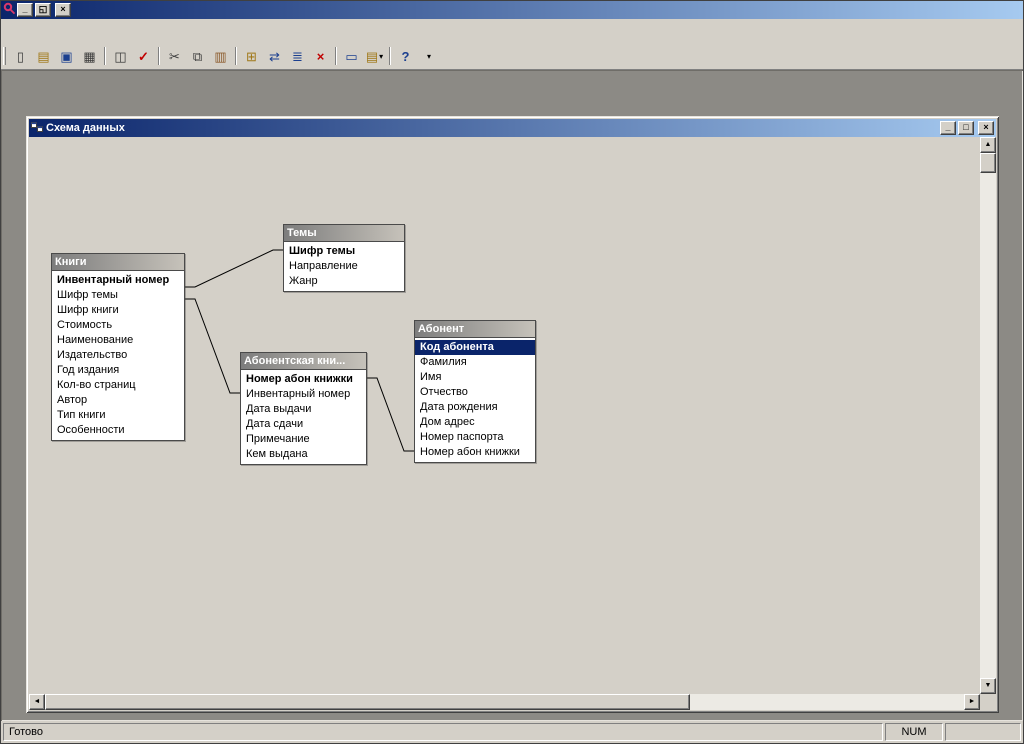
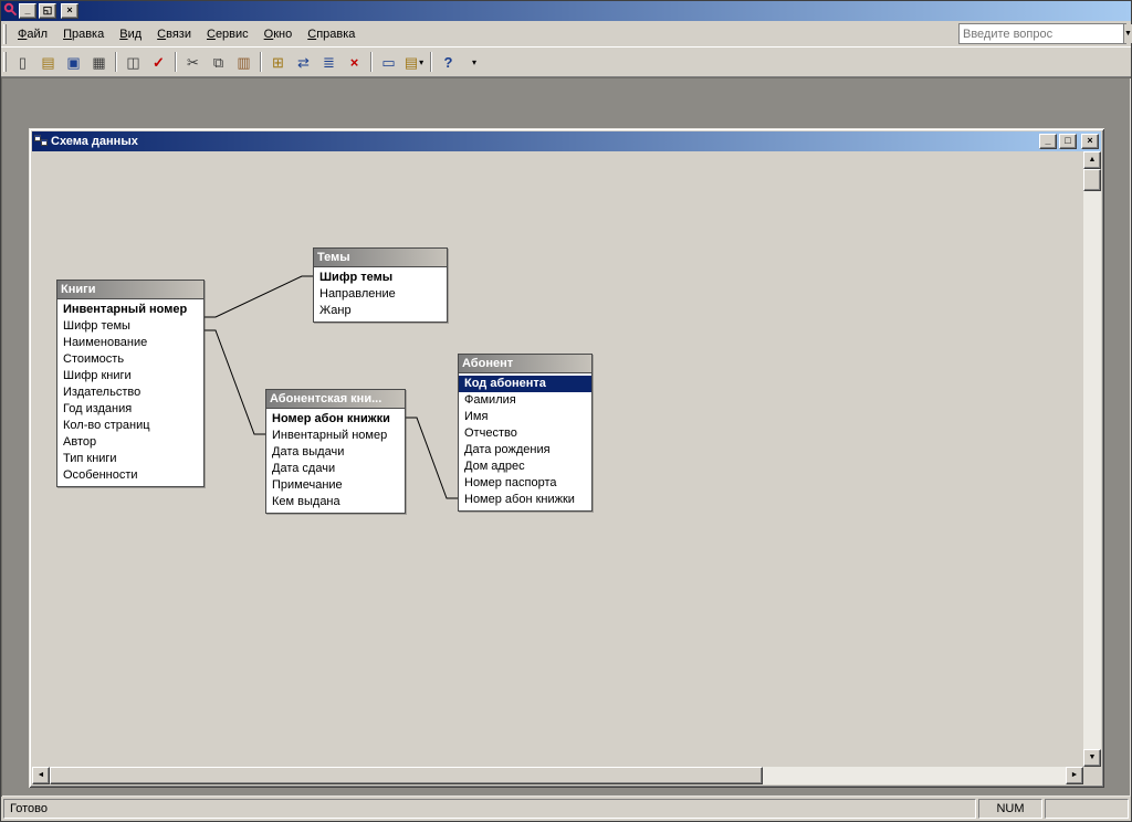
  _
  ◱
  ×
+ Файл
+ Правка
+ Вид
+ Связи
+ Сервис
+ Окно
+ Справка
+ Введите вопрос
  ▯
  ▤
  ▣
  ▦
  ◫
  ✓
  ✂
  ⧉
  ▥
  ⊞
  ⇄
  ≣
  ×
  ▭
  ▤
  ▾
  ?
  ▾
  Схема данных
  _
  □
  ×
  Книги
  Инвентарный номер
  Шифр темы
- Шифр книги
+ Наименование
  Стоимость
- Наименование
+ Шифр книги
  Издательство
  Год издания
  Кол-во страниц
  Автор
  Тип книги
  Особенности
  Темы
  Шифр темы
  Направление
  Жанр
  Абонентская кни...
  Номер абон книжки
  Инвентарный номер
  Дата выдачи
  Дата сдачи
  Примечание
  Кем выдана
  Абонент
  Код абонента
  Фамилия
  Имя
  Отчество
  Дата рождения
  Дом адрес
  Номер паспорта
  Номер абон книжки
  Готово
  NUM
